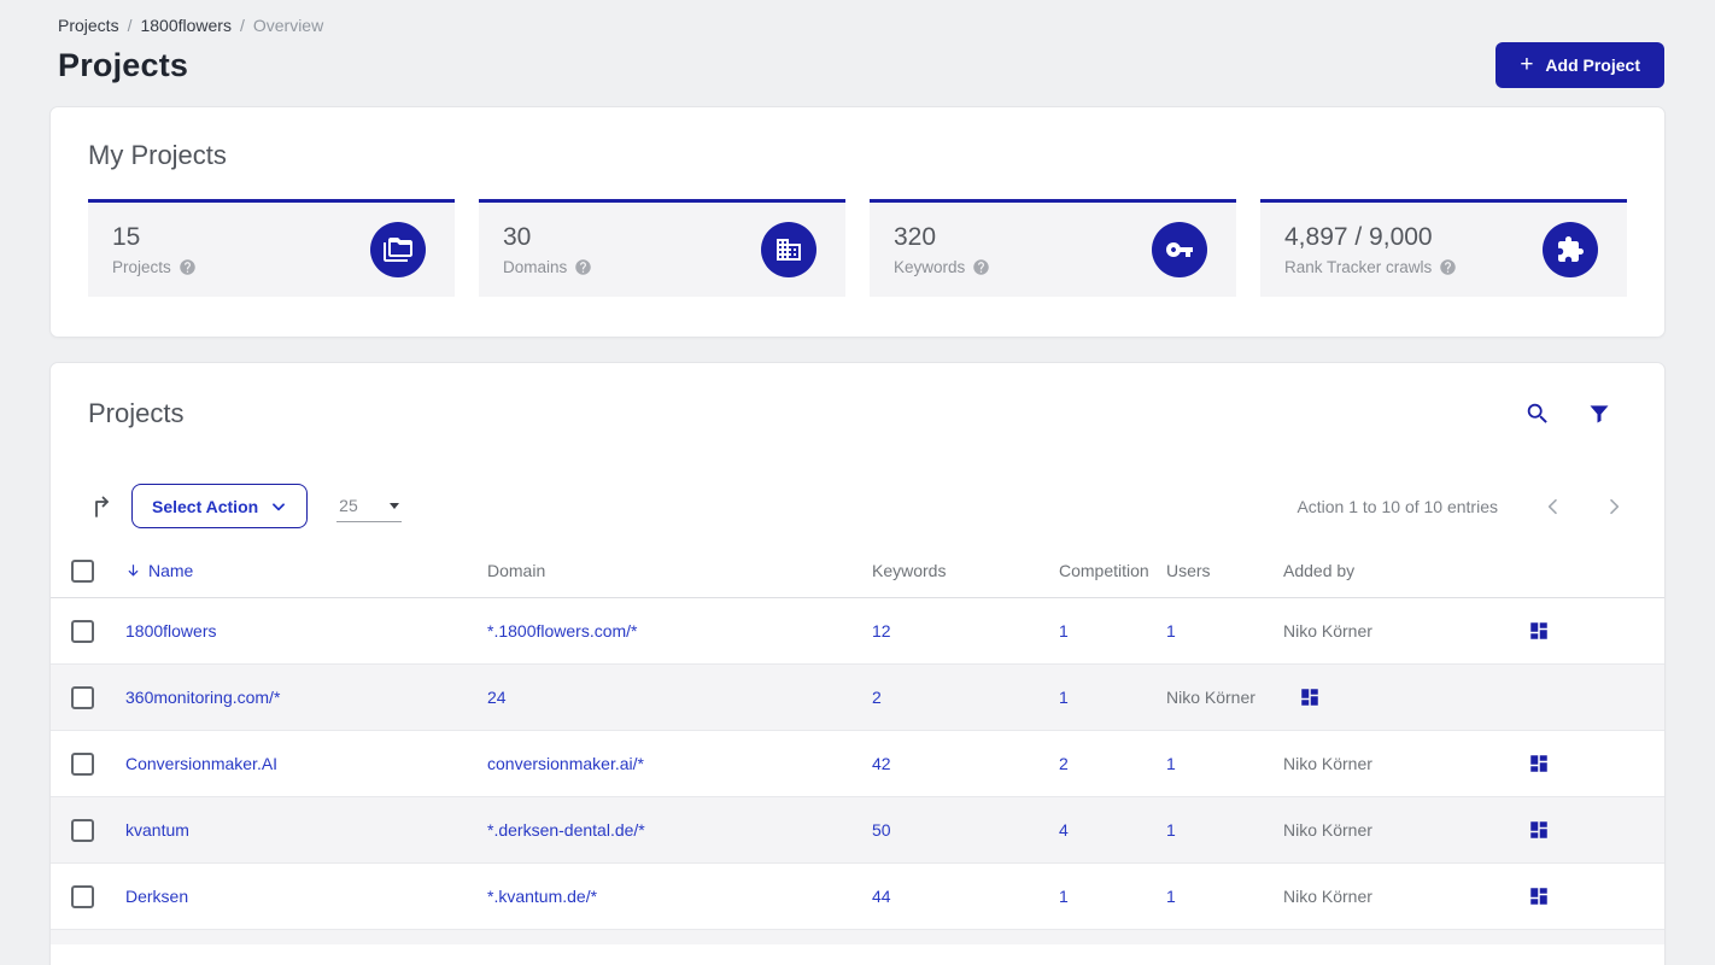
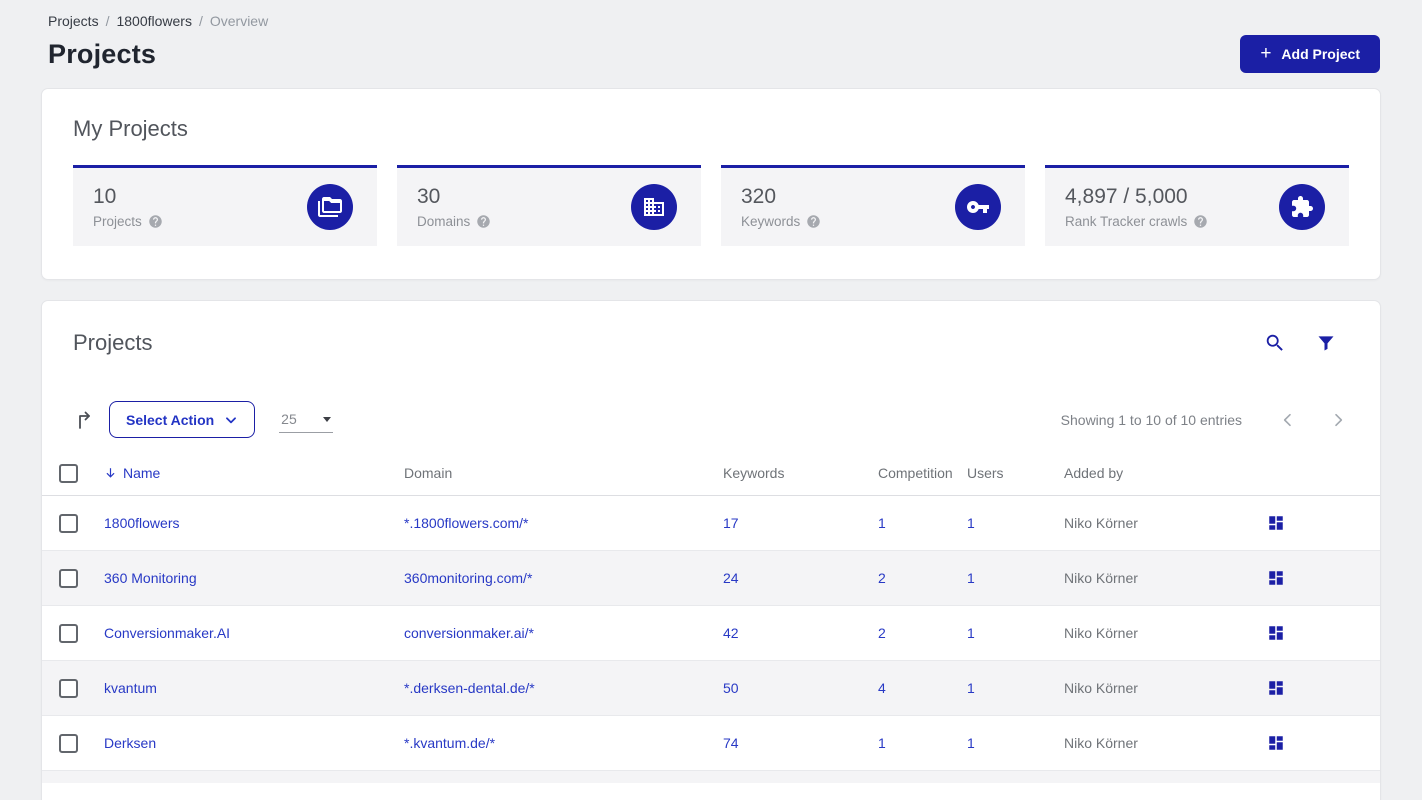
  Projects
  /
  1800flowers
  /
  Overview
  Projects
  +
  Add Project
  My Projects
- 15
+ 10
  Projects
  30
  Domains
  320
  Keywords
- 4,897 / 9,000
+ 4,897 / 5,000
  Rank Tracker crawls
  Projects
  Select Action
  25
- Action 1 to 10 of 10 entries
+ Showing 1 to 10 of 10 entries
  Name
  Domain
  Keywords
  Competition
  Users
  Added by
  1800flowers
  *.1800flowers.com/*
- 12
+ 17
  1
  1
  Niko Körner
+ 360 Monitoring
  360monitoring.com/*
  24
  2
  1
  Niko Körner
  Conversionmaker.AI
  conversionmaker.ai/*
  42
  2
  1
  Niko Körner
  kvantum
  *.derksen-dental.de/*
  50
  4
  1
  Niko Körner
  Derksen
  *.kvantum.de/*
- 44
+ 74
  1
  1
  Niko Körner
